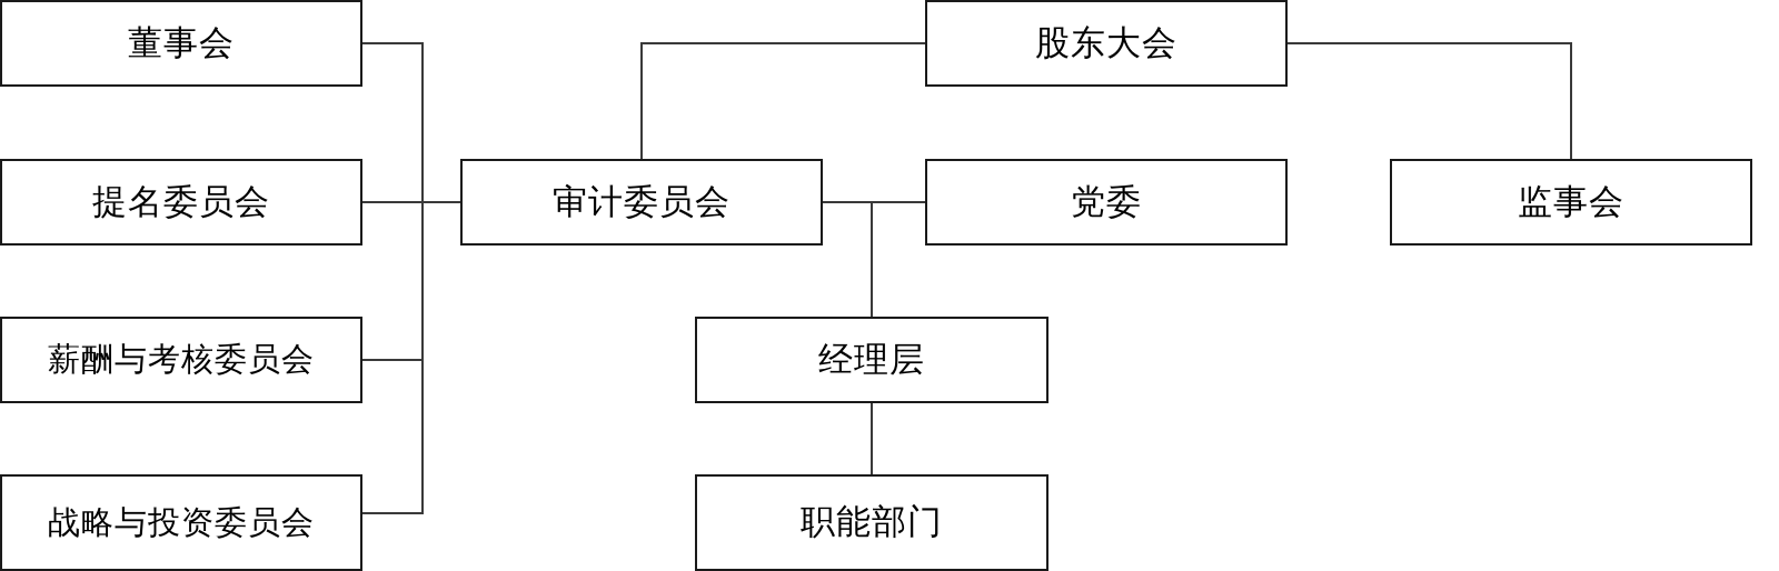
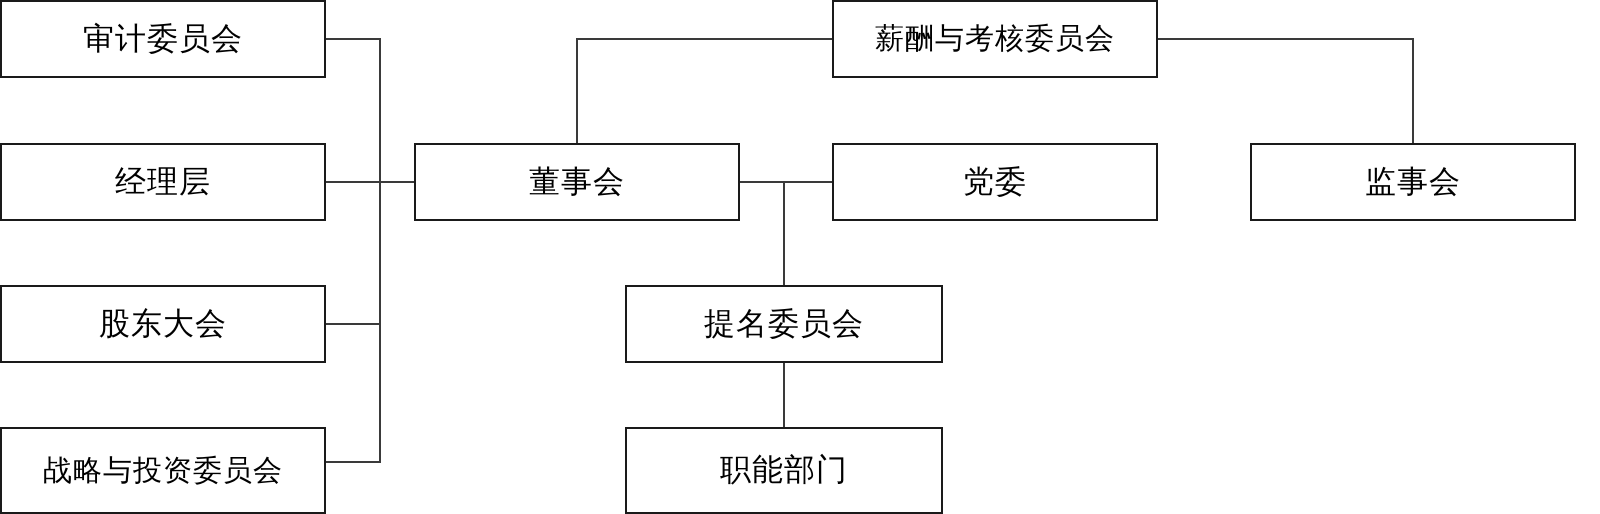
- 董事会
+ 审计委员会
- 提名委员会
+ 经理层
- 薪酬与考核委员会
+ 股东大会
  战略与投资委员会
- 股东大会
+ 薪酬与考核委员会
- 审计委员会
+ 董事会
  党委
  监事会
- 经理层
+ 提名委员会
  职能部门
